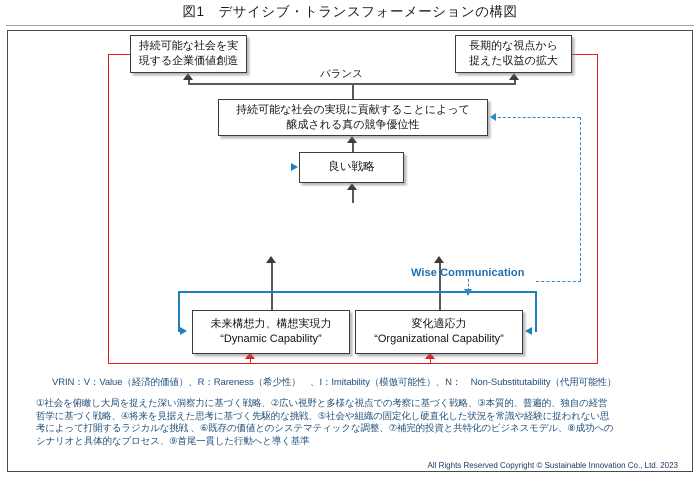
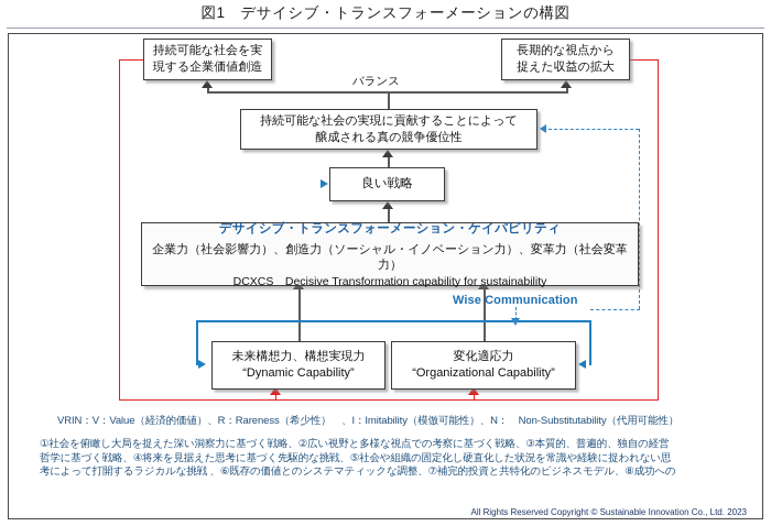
  図1 デサイシブ・トランスフォーメーションの構図
  バランス
  Wise Communication
  持続可能な社会を実
  現する企業価値創造
  長期的な視点から
  捉えた収益の拡大
  持続可能な社会の実現に貢献することによって
  醸成される真の競争優位性
  良い戦略
+ デサイシブ・トランスフォーメーション・ケイパビリティ
+ 企業力（社会影響力）、創造力（ソーシャル・イノベーション力）、変革力（社会変革力）
+ DCXCS Decisive Transformation capability for sustainability
  未来構想力、構想実現力
  “Dynamic Capability”
  変化適応力
  “Organizational Capability”
  VRIN：V：Value（経済的価値）、R：Rareness（希少性） 、I：Imitability（模倣可能性）、N： Non-Substitutability（代用可能性）
  ①社会を俯瞰し大局を捉えた深い洞察力に基づく戦略、②広い視野と多様な視点での考察に基づく戦略、③本質的、普遍的、独自の経営
  哲学に基づく戦略、④将来を見据えた思考に基づく先駆的な挑戦、⑤社会や組織の固定化し硬直化した状況を常識や経験に捉われない思
  考によって打開するラジカルな挑戦 、⑥既存の価値とのシステマティックな調整、⑦補完的投資と共特化のビジネスモデル、⑧成功への
- シナリオと具体的なプロセス、⑨首尾一貫した行動へと導く基準
  All Rights Reserved Copyright © Sustainable Innovation Co., Ltd. 2023
